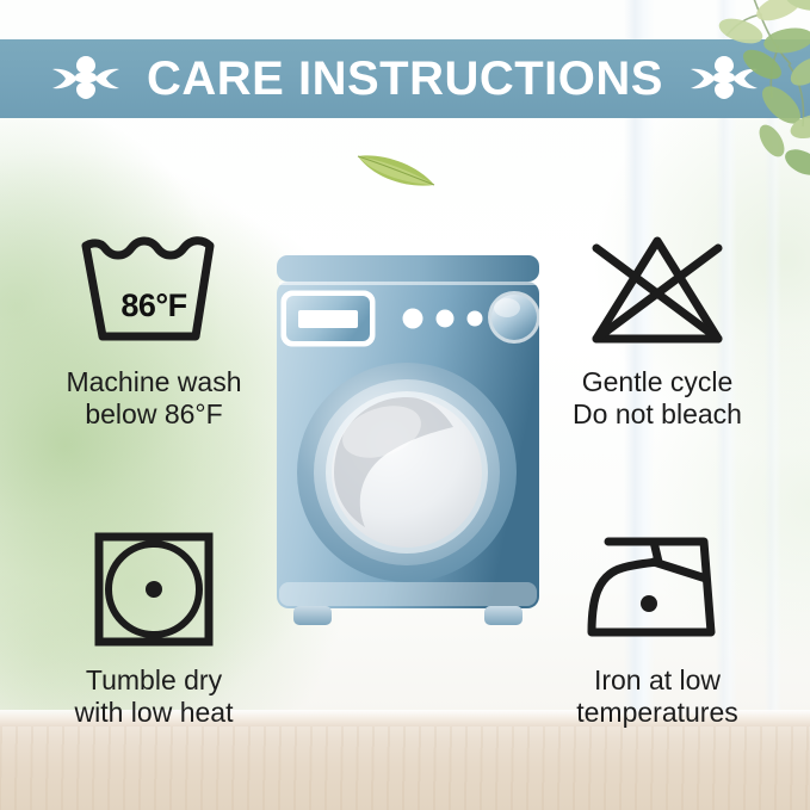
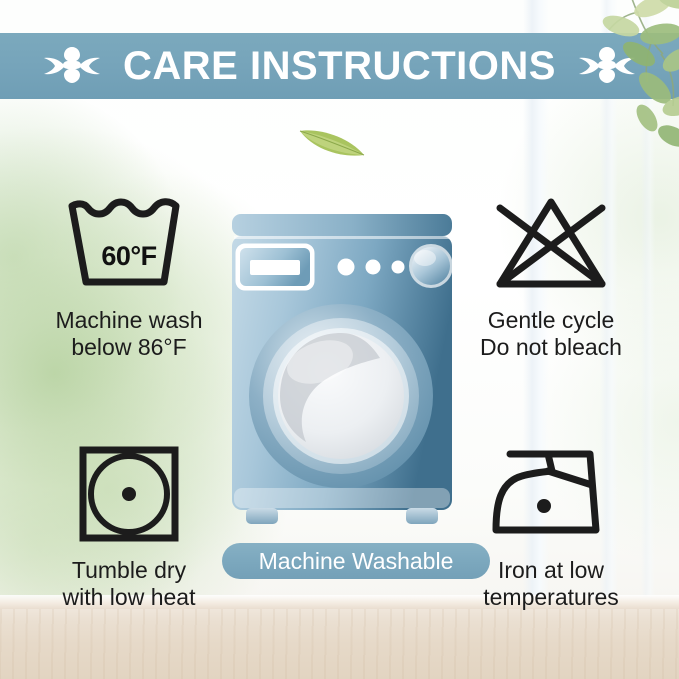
  CARE INSTRUCTIONS
+ Machine Washable
- 86°F
+ 60°F
  Machine wash
  below 86°F
  Gentle cycle
  Do not bleach
  Tumble dry
  with low heat
  Iron at low
  temperatures
